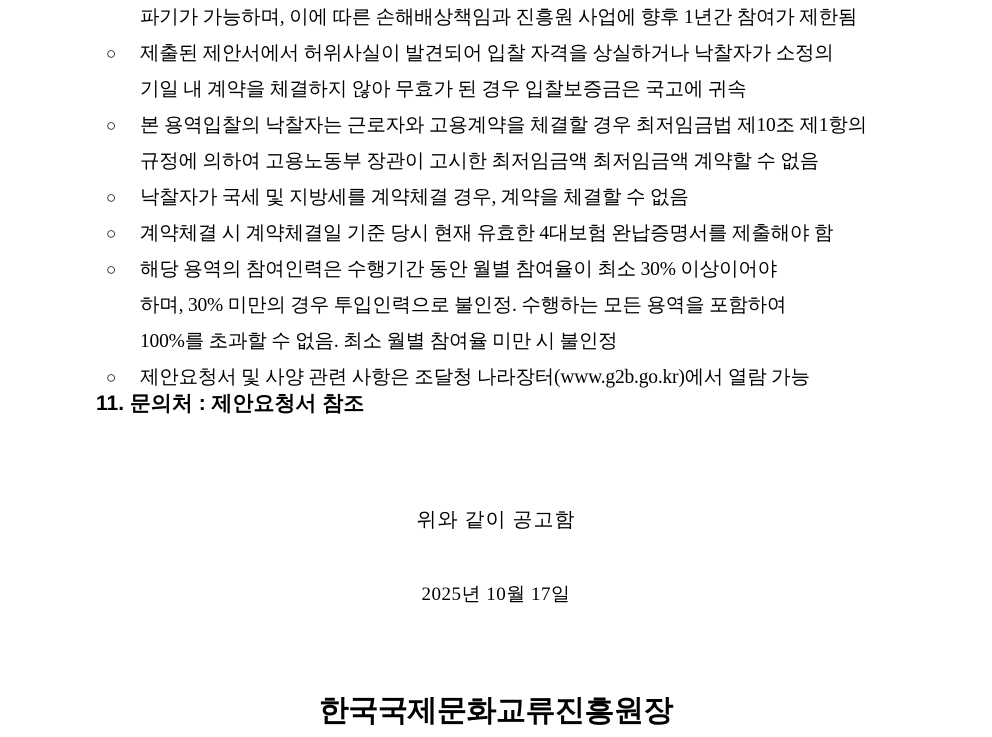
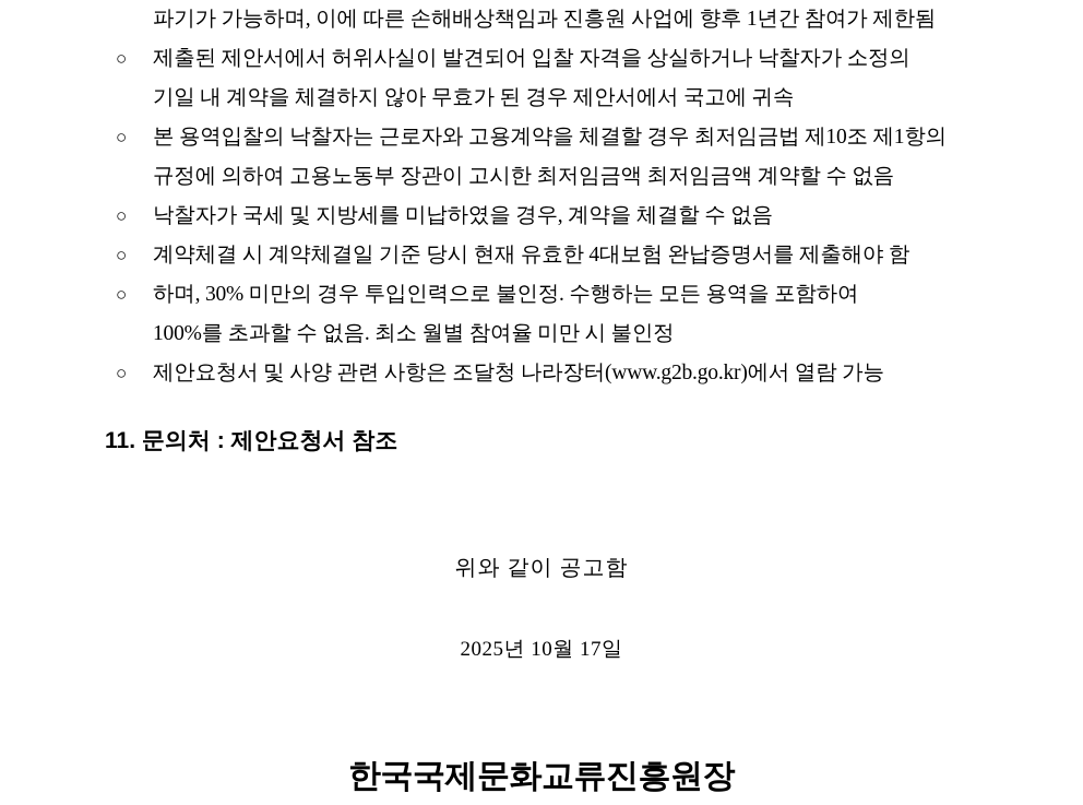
  파기가 가능하며, 이에 따른 손해배상책임과 진흥원 사업에 향후 1년간 참여가 제한됨
  ○
  제출된 제안서에서 허위사실이 발견되어 입찰 자격을 상실하거나 낙찰자가 소정의
- 기일 내 계약을 체결하지 않아 무효가 된 경우 입찰보증금은 국고에 귀속
+ 기일 내 계약을 체결하지 않아 무효가 된 경우 제안서에서 국고에 귀속
  ○
  본 용역입찰의 낙찰자는 근로자와 고용계약을 체결할 경우 최저임금법 제10조 제1항의
  규정에 의하여 고용노동부 장관이 고시한 최저임금액 최저임금액 계약할 수 없음
  ○
- 낙찰자가 국세 및 지방세를 계약체결 경우, 계약을 체결할 수 없음
+ 낙찰자가 국세 및 지방세를 미납하였을 경우, 계약을 체결할 수 없음
  ○
  계약체결 시 계약체결일 기준 당시 현재 유효한 4대보험 완납증명서를 제출해야 함
  ○
- 해당 용역의 참여인력은 수행기간 동안 월별 참여율이 최소 30% 이상이어야
  하며, 30% 미만의 경우 투입인력으로 불인정. 수행하는 모든 용역을 포함하여
  100%를 초과할 수 없음. 최소 월별 참여율 미만 시 불인정
  ○
  제안요청서 및 사양 관련 사항은 조달청 나라장터(www.g2b.go.kr)에서 열람 가능
  11. 문의처 : 제안요청서 참조
  위와 같이 공고함
  2025년 10월 17일
  한국국제문화교류진흥원장
